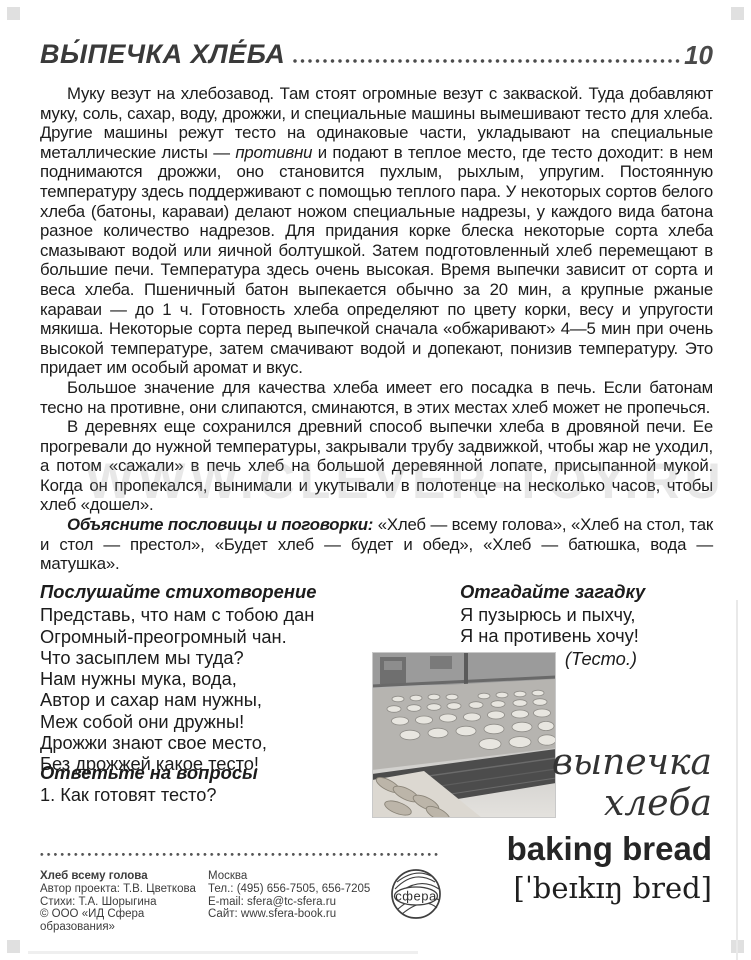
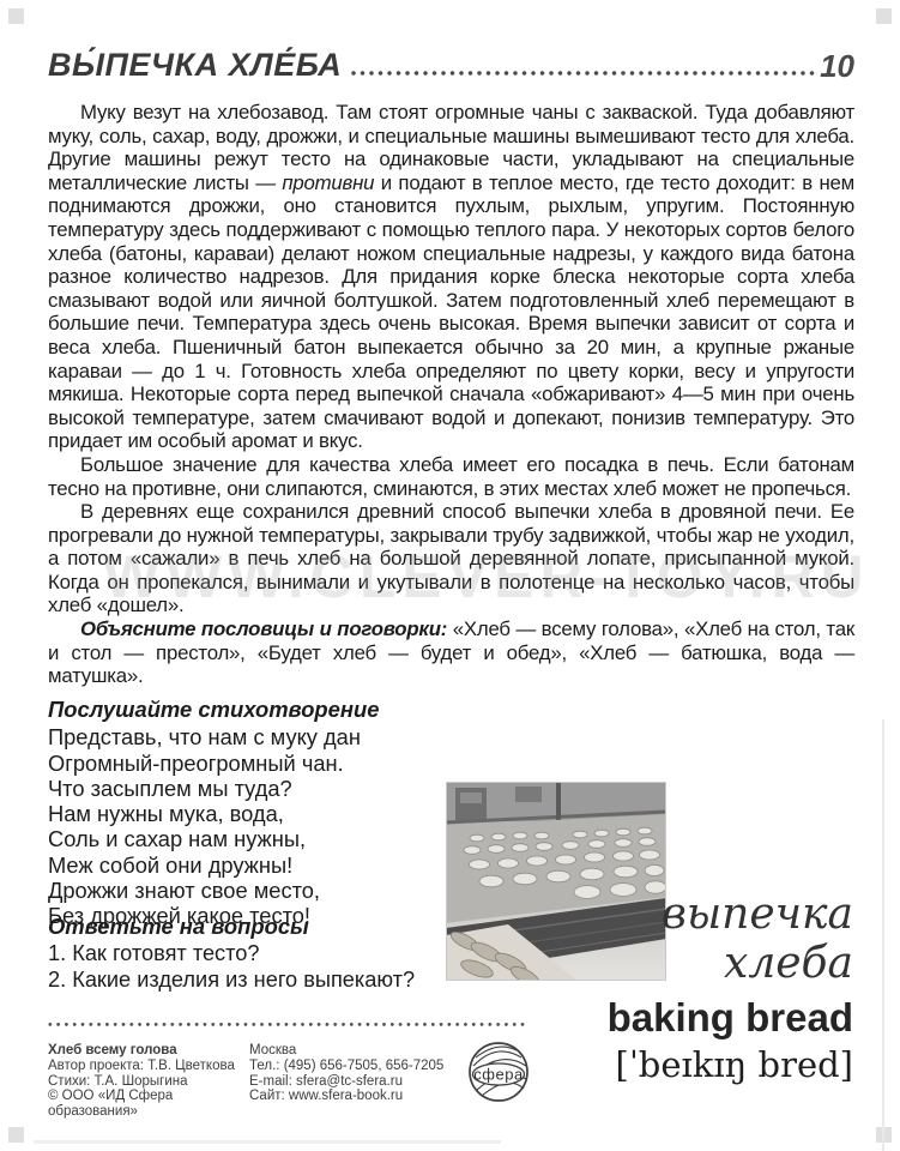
  ВЫ́ПЕЧКА ХЛЕ́БА
  10
- Муку везут на хлебозавод. Там стоят огромные везут с закваской. Туда добавляют муку, соль, сахар, воду, дрожжи, и специальные машины вымешивают тесто для хлеба. Другие машины режут тесто на одинаковые части, укладывают на специальные металлические листы — противни и подают в теплое место, где тесто доходит: в нем поднимаются дрожжи, оно становится пухлым, рыхлым, упругим. Постоянную температуру здесь поддерживают с помощью теплого пара. У некоторых сортов белого хлеба (батоны, караваи) делают ножом специальные надрезы, у каждого вида батона разное количество надрезов. Для придания корке блеска некоторые сорта хлеба смазывают водой или яичной болтушкой. Затем подготовленный хлеб перемещают в большие печи. Температура здесь очень высокая. Время выпечки зависит от сорта и веса хлеба. Пшеничный батон выпекается обычно за 20 мин, а крупные ржаные караваи — до 1 ч. Готовность хлеба определяют по цвету корки, весу и упругости мякиша. Некоторые сорта перед выпечкой сначала «обжаривают» 4—5 мин при очень высокой температуре, затем смачивают водой и допекают, понизив температуру. Это придает им особый аромат и вкус.
+ Муку везут на хлебозавод. Там стоят огромные чаны с закваской. Туда добавляют муку, соль, сахар, воду, дрожжи, и специальные машины вымешивают тесто для хлеба. Другие машины режут тесто на одинаковые части, укладывают на специальные металлические листы — противни и подают в теплое место, где тесто доходит: в нем поднимаются дрожжи, оно становится пухлым, рыхлым, упругим. Постоянную температуру здесь поддерживают с помощью теплого пара. У некоторых сортов белого хлеба (батоны, караваи) делают ножом специальные надрезы, у каждого вида батона разное количество надрезов. Для придания корке блеска некоторые сорта хлеба смазывают водой или яичной болтушкой. Затем подготовленный хлеб перемещают в большие печи. Температура здесь очень высокая. Время выпечки зависит от сорта и веса хлеба. Пшеничный батон выпекается обычно за 20 мин, а крупные ржаные караваи — до 1 ч. Готовность хлеба определяют по цвету корки, весу и упругости мякиша. Некоторые сорта перед выпечкой сначала «обжаривают» 4—5 мин при очень высокой температуре, затем смачивают водой и допекают, понизив температуру. Это придает им особый аромат и вкус.
  Большое значение для качества хлеба имеет его посадка в печь. Если батонам тесно на противне, они слипаются, сминаются, в этих местах хлеб может не пропечься.
  В деревнях еще сохранился древний способ выпечки хлеба в дровяной печи. Ее прогревали до нужной температуры, закрывали трубу задвижкой, чтобы жар не уходил, а потом «сажали» в печь хлеб на большой деревянной лопате, присыпанной мукой. Когда он пропекался, вынимали и укутывали в полотенце на несколько часов, чтобы хлеб «дошел».
  Объясните пословицы и поговорки: «Хлеб — всему голова», «Хлеб на стол, так и стол — престол», «Будет хлеб — будет и обед», «Хлеб — батюшка, вода — матушка».
  WWW.CLEVER-TOY.RU
  Послушайте стихотворение
- Представь, что нам с тобою дан
+ Представь, что нам с муку дан
  Огромный-преогромный чан.
  Что засыплем мы туда?
  Нам нужны мука, вода,
- Автор и сахар нам нужны,
+ Соль и сахар нам нужны,
  Меж собой они дружны!
  Дрожжи знают свое место,
  Без дрожжей какое тесто!
- Отгадайте загадку
- Я пузырюсь и пыхчу,
- Я на противень хочу!
- (Тесто.)
  Ответьте на вопросы
  1. Как готовят тесто?
+ 2. Какие изделия из него выпекают?
  Хлеб всему голова
  Автор проекта: Т.В. Цветкова
  Стихи: Т.А. Шорыгина
  © ООО «ИД Сфера образования»
  Москва
  Тел.: (495) 656-7505, 656-7205
  E-mail: sfera@tc-sfera.ru
  Сайт: www.sfera-book.ru
  сфера
  выпечка
  хлеба
  baking bread
  [ˈbeɪkɪŋ bred]
